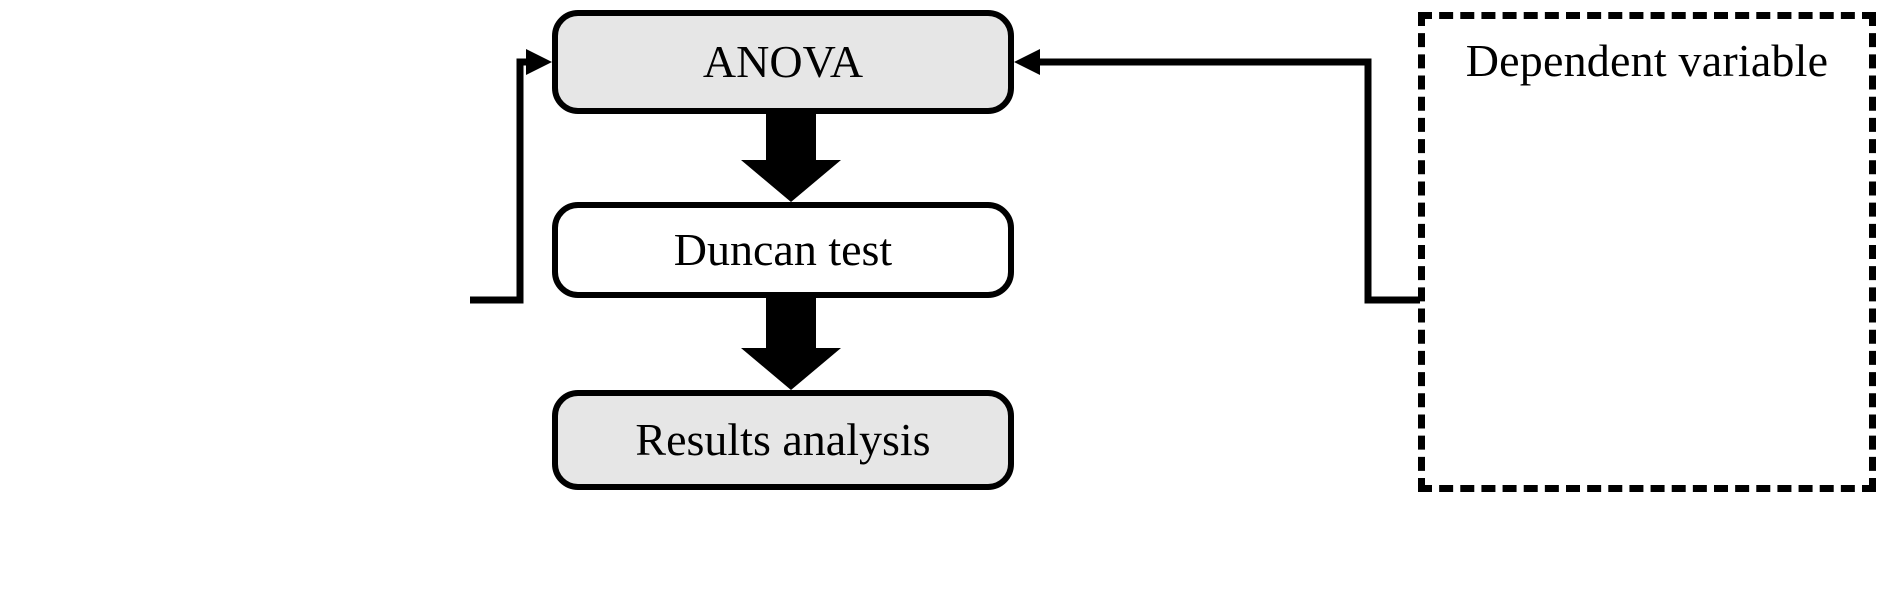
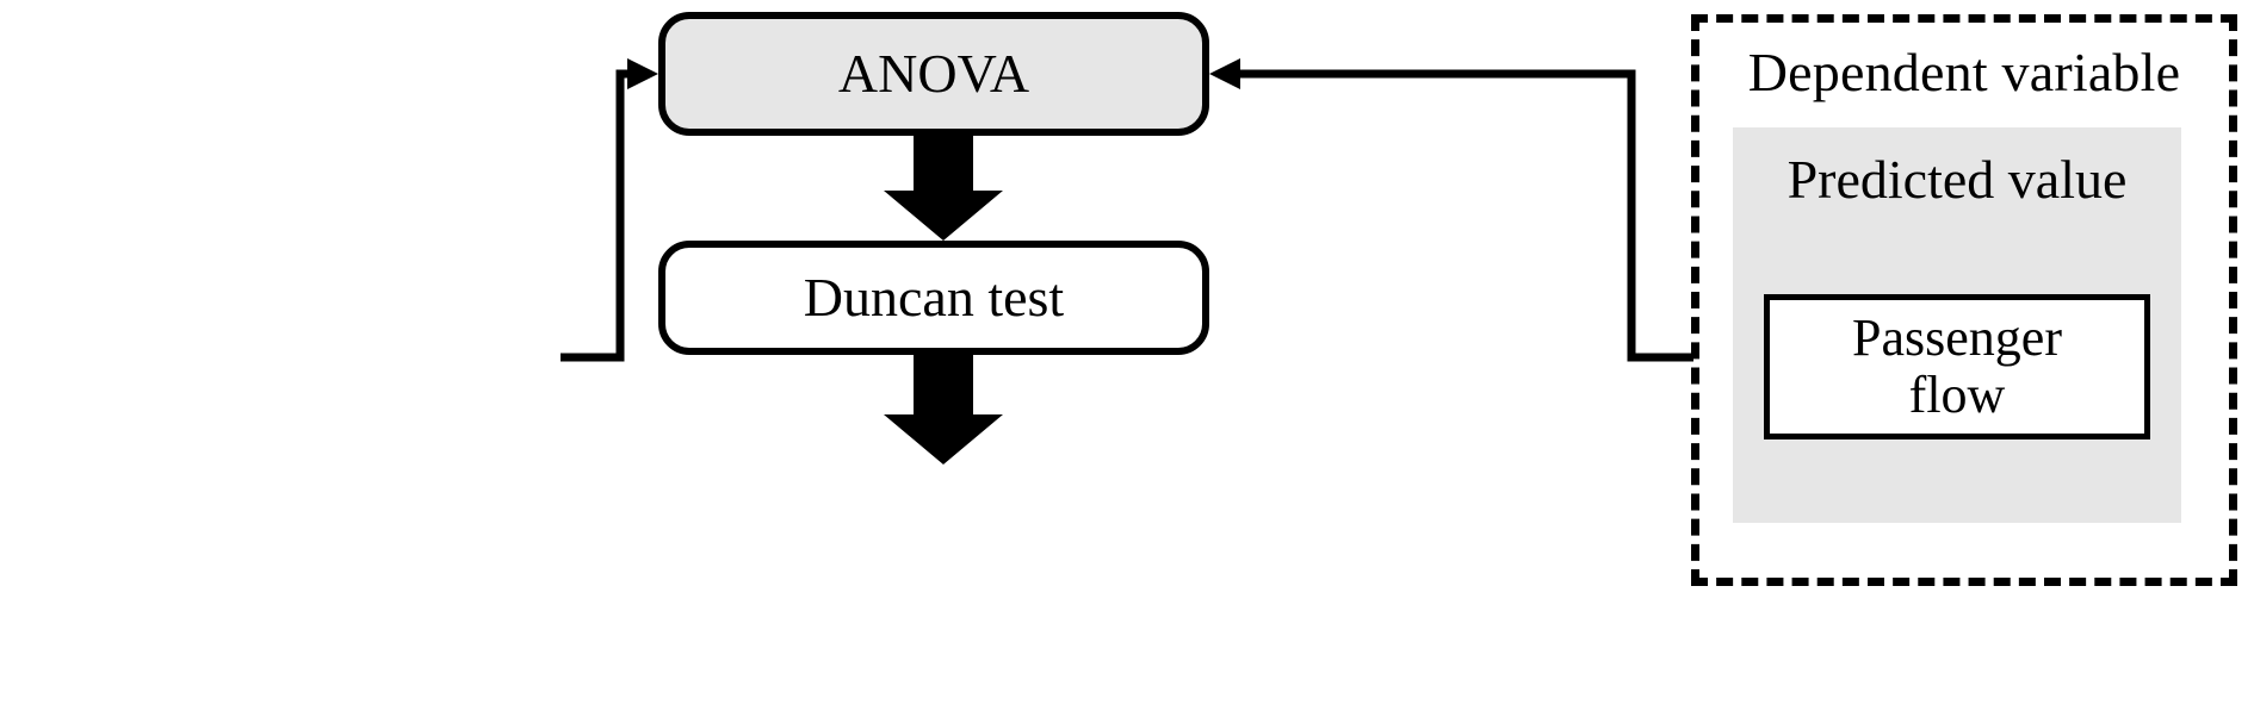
  ANOVA
  Duncan test
- Results analysis
  Dependent variable
+ Predicted value
+ Passenger
+ flow
